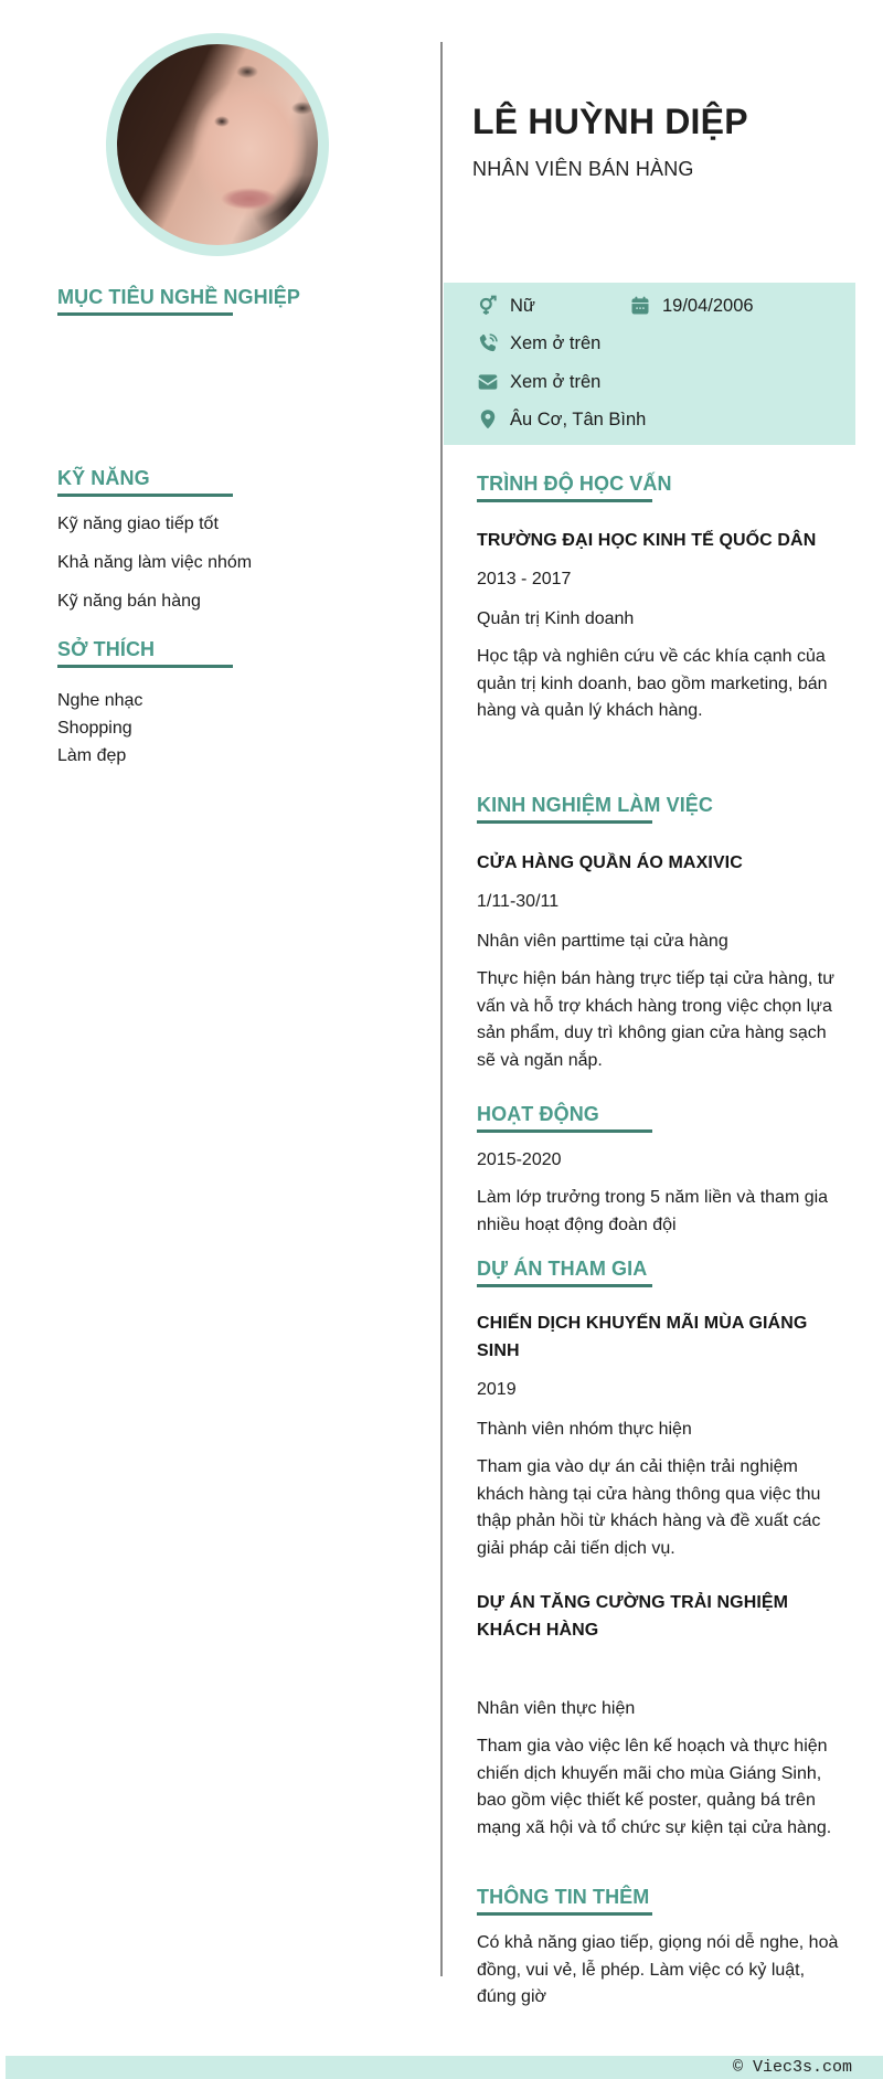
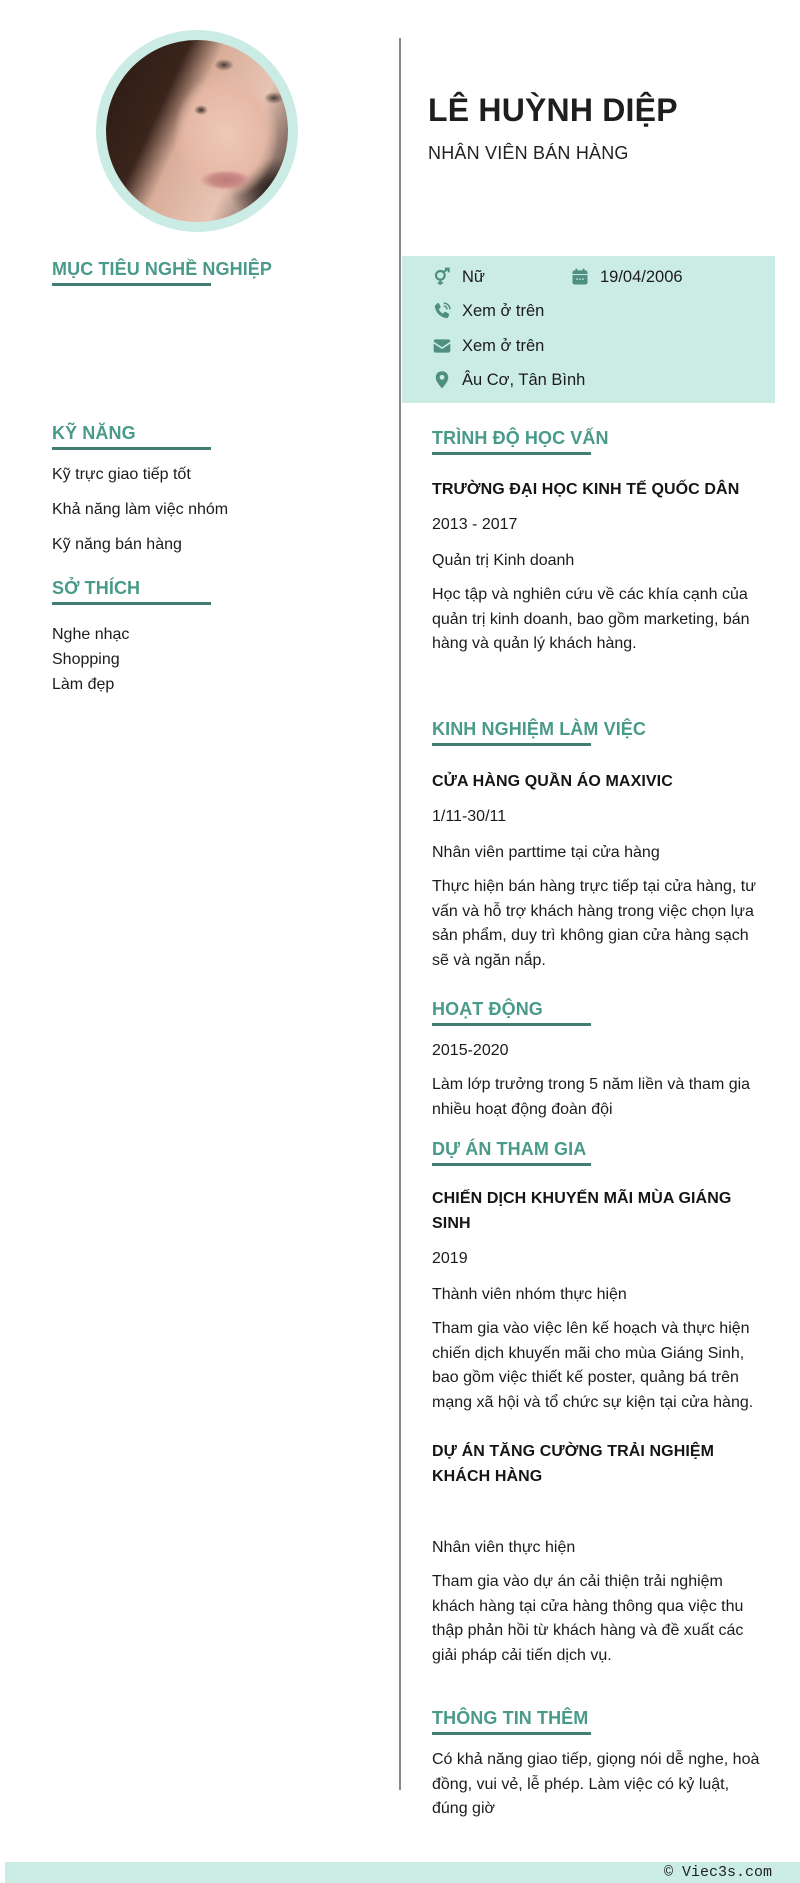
  MỤC TIÊU NGHỀ NGHIỆP
  KỸ NĂNG
- Kỹ năng giao tiếp tốt
+ Kỹ trực giao tiếp tốt
  Khả năng làm việc nhóm
  Kỹ năng bán hàng
  SỞ THÍCH
  Nghe nhạc
  Shopping
  Làm đẹp
  LÊ HUỲNH DIỆP
  NHÂN VIÊN BÁN HÀNG
  Nữ
  19/04/2006
  Xem ở trên
  Xem ở trên
  Âu Cơ, Tân Bình
  TRÌNH ĐỘ HỌC VẤN
  TRƯỜNG ĐẠI HỌC KINH TẾ QUỐC DÂN
  2013 - 2017
  Quản trị Kinh doanh
  Học tập và nghiên cứu về các khía cạnh của quản trị kinh doanh, bao gồm marketing, bán hàng và quản lý khách hàng.
  KINH NGHIỆM LÀM VIỆC
  CỬA HÀNG QUẦN ÁO MAXIVIC
  1/11-30/11
  Nhân viên parttime tại cửa hàng
  Thực hiện bán hàng trực tiếp tại cửa hàng, tư vấn và hỗ trợ khách hàng trong việc chọn lựa sản phẩm, duy trì không gian cửa hàng sạch sẽ và ngăn nắp.
  HOẠT ĐỘNG
  2015-2020
  Làm lớp trưởng trong 5 năm liền và tham gia nhiều hoạt động đoàn đội
  DỰ ÁN THAM GIA
  CHIẾN DỊCH KHUYẾN MÃI MÙA GIÁNG SINH
  2019
  Thành viên nhóm thực hiện
- Tham gia vào dự án cải thiện trải nghiệm khách hàng tại cửa hàng thông qua việc thu thập phản hồi từ khách hàng và đề xuất các giải pháp cải tiến dịch vụ.
+ Tham gia vào việc lên kế hoạch và thực hiện chiến dịch khuyến mãi cho mùa Giáng Sinh, bao gồm việc thiết kế poster, quảng bá trên mạng xã hội và tổ chức sự kiện tại cửa hàng.
  DỰ ÁN TĂNG CƯỜNG TRẢI NGHIỆM KHÁCH HÀNG
  Nhân viên thực hiện
- Tham gia vào việc lên kế hoạch và thực hiện chiến dịch khuyến mãi cho mùa Giáng Sinh, bao gồm việc thiết kế poster, quảng bá trên mạng xã hội và tổ chức sự kiện tại cửa hàng.
+ Tham gia vào dự án cải thiện trải nghiệm khách hàng tại cửa hàng thông qua việc thu thập phản hồi từ khách hàng và đề xuất các giải pháp cải tiến dịch vụ.
  THÔNG TIN THÊM
  Có khả năng giao tiếp, giọng nói dễ nghe, hoà đồng, vui vẻ, lễ phép. Làm việc có kỷ luật, đúng giờ
  © Viec3s.com
